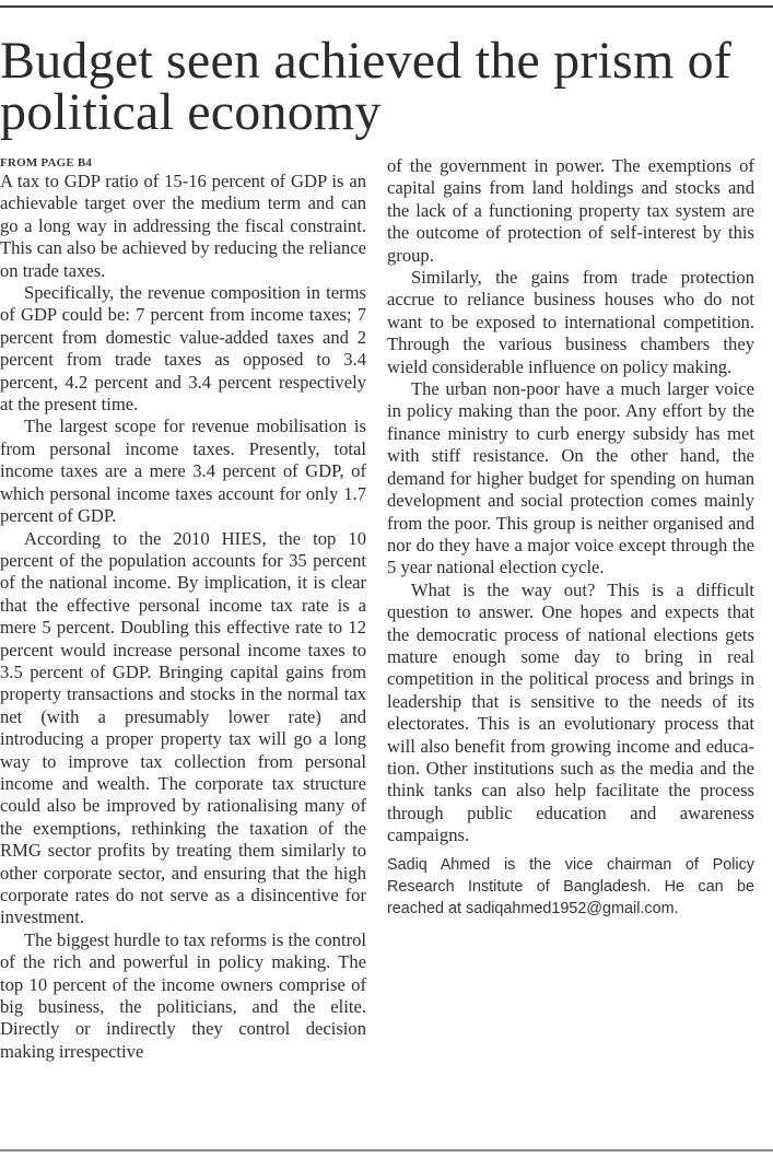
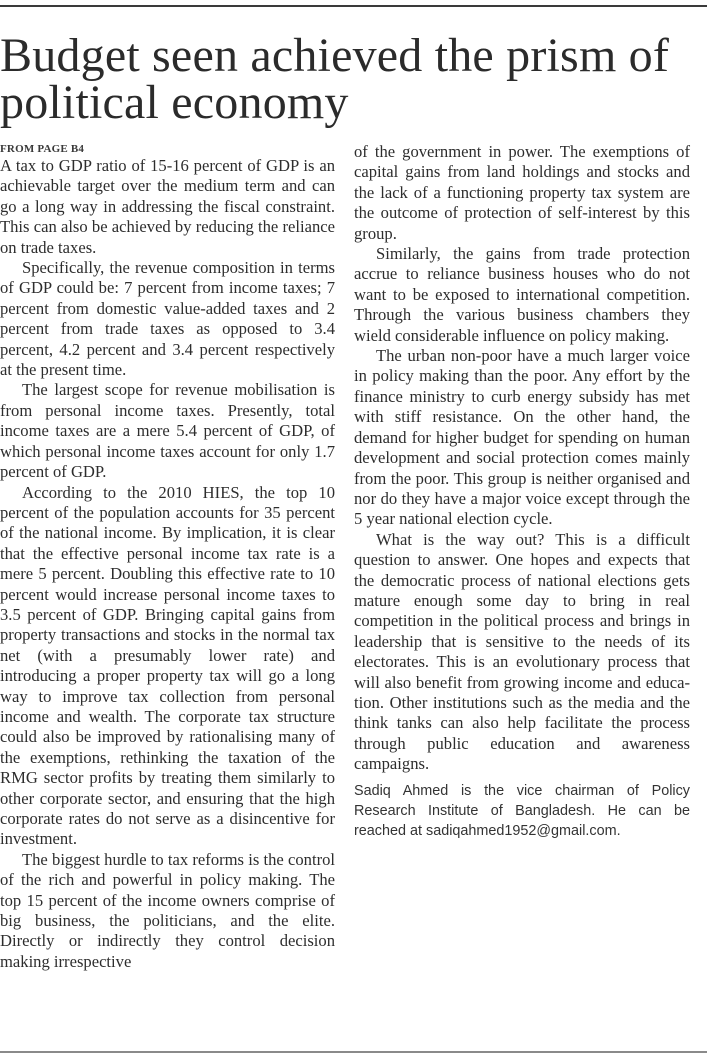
  Budget seen achieved the prism of political economy
  FROM PAGE B4
  A tax to GDP ratio of 15-16 percent of GDP is an achievable target over the medium term and can go a long way in addressing the fiscal constraint. This can also be achieved by reducing the reliance on trade taxes.
  Specifically, the revenue composition in terms of GDP could be: 7 percent from income taxes; 7 percent from domestic value-added taxes and 2 percent from trade taxes as opposed to 3.4 percent, 4.2 percent and 3.4 percent respectively at the present time.
- The largest scope for revenue mobilisa­tion is from personal income taxes. Presently, total income taxes are a mere 3.4 percent of GDP, of which personal income taxes account for only 1.7 percent of GDP.
+ The largest scope for revenue mobilisa­tion is from personal income taxes. Presently, total income taxes are a mere 5.4 percent of GDP, of which personal income taxes account for only 1.7 percent of GDP.
- According to the 2010 HIES, the top 10 percent of the population accounts for 35 percent of the national income. By implica­tion, it is clear that the effective personal income tax rate is a mere 5 percent. Doubling this effective rate to 12 percent would increase personal income taxes to 3.5 percent of GDP. Bringing capital gains from property transactions and stocks in the normal tax net (with a presumably lower rate) and introducing a proper prop­erty tax will go a long way to improve tax collection from personal income and wealth. The corporate tax structure could also be improved by rationalising many of the exemptions, rethinking the taxation of the RMG sector profits by treating them similarly to other corporate sector, and ensuring that the high corporate rates do not serve as a disincentive for investment.
+ According to the 2010 HIES, the top 10 percent of the population accounts for 35 percent of the national income. By implica­tion, it is clear that the effective personal income tax rate is a mere 5 percent. Doubling this effective rate to 10 percent would increase personal income taxes to 3.5 percent of GDP. Bringing capital gains from property transactions and stocks in the normal tax net (with a presumably lower rate) and introducing a proper prop­erty tax will go a long way to improve tax collection from personal income and wealth. The corporate tax structure could also be improved by rationalising many of the exemptions, rethinking the taxation of the RMG sector profits by treating them similarly to other corporate sector, and ensuring that the high corporate rates do not serve as a disincentive for investment.
- The biggest hurdle to tax reforms is the control of the rich and powerful in policy making. The top 10 percent of the income owners comprise of big business, the politi­cians, and the elite. Directly or indirectly they control decision making irrespective
+ The biggest hurdle to tax reforms is the control of the rich and powerful in policy making. The top 15 percent of the income owners comprise of big business, the politi­cians, and the elite. Directly or indirectly they control decision making irrespective
  of the government in power. The exemp­tions of capital gains from land holdings and stocks and the lack of a functioning property tax system are the outcome of protection of self-interest by this group.
  Similarly, the gains from trade protec­tion accrue to reliance business houses who do not want to be exposed to interna­tional competition. Through the various business chambers they wield considerable influence on policy making.
  The urban non-poor have a much larger voice in policy making than the poor. Any effort by the finance ministry to curb energy subsidy has met with stiff resistance. On the other hand, the demand for higher budget for spending on human development and social protection comes mainly from the poor. This group is neither organised and nor do they have a major voice except through the 5 year national election cycle.
  What is the way out? This is a difficult question to answer. One hopes and expects that the democratic process of national elections gets mature enough some day to bring in real competition in the political process and brings in leadership that is sensitive to the needs of its electorates. This is an evolutionary process that will also benefit from growing income and educa­tion. Other institutions such as the media and the think tanks can also help facilitate the process through public education and awareness campaigns.
  Sadiq Ahmed is the vice chairman of Policy Research Institute of Bangladesh. He can be reached at sadiqahmed1952@gmail.com.
